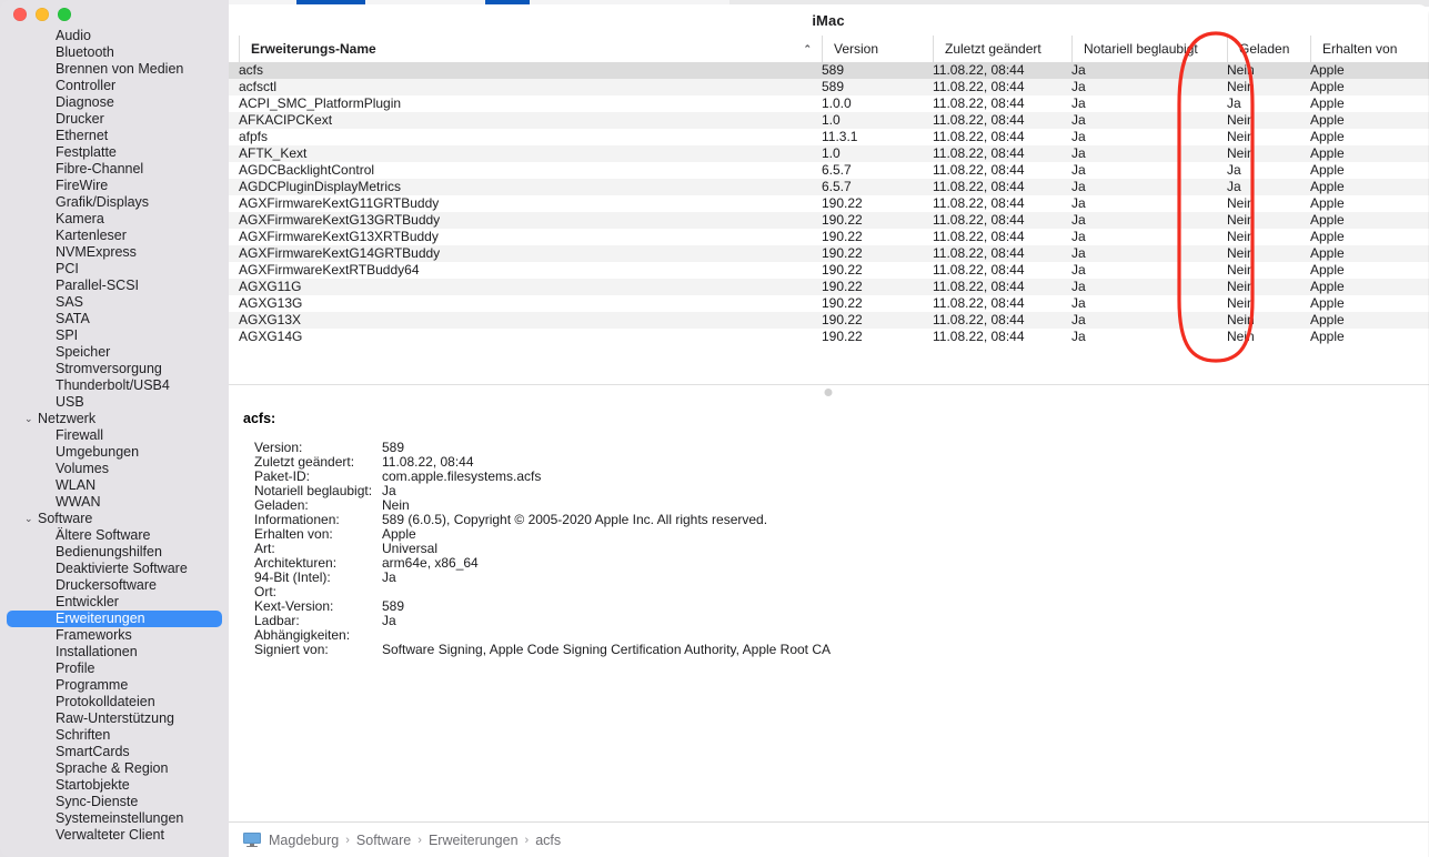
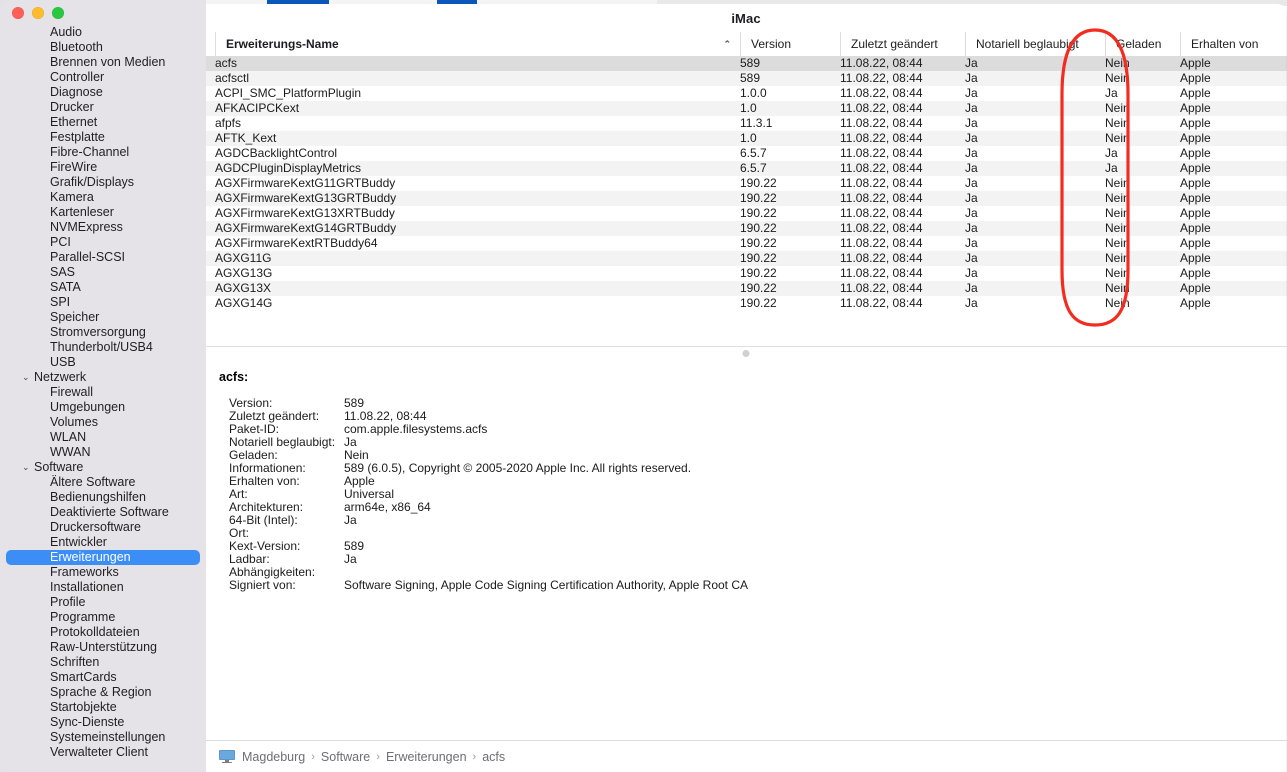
  iMac
  Erweiterungs-Name
  ⌃
  Version
  Zuletzt geändert
  Notariell beglaubit
  Geladen
  Erhalten von
  acfs
  589
  11.08.22, 08:44
  Ja
  Nei
  Apple
  acfsctl
  589
  11.08.22, 08:44
  Ja
  Nei
  Apple
  ACPI_SMC_PlatformPlugin
  1.0.0
  11.08.22, 08:44
  Ja
  Ja
  Apple
  AFKACIPCKext
  1.0
  11.08.22, 08:44
  Ja
  Nein
  Apple
  afpfs
  11.3.1
  11.08.22, 08:44
  Ja
  Nein
  Apple
  AFTK_Kext
  1.0
  11.08.22, 08:44
  Ja
  Nein
  Apple
  AGDCBacklightControl
  6.5.7
  11.08.22, 08:44
  Ja
  Ja
  Apple
  AGDCPluginDisplayMetrics
  6.5.7
  11.08.22, 08:44
  Ja
  Ja
  Apple
  AGXFirmwareKextG11GRTBuddy
  190.22
  11.08.22, 08:44
  Ja
  Nein
  Apple
  AGXFirmwareKextG13GRTBuddy
  190.22
  11.08.22, 08:44
  Ja
  Nein
  Apple
  AGXFirmwareKextG13XRTBuddy
  190.22
  11.08.22, 08:44
  Ja
  Nein
  Apple
  AGXFirmwareKextG14GRTBuddy
  190.22
  11.08.22, 08:44
  Ja
  Nein
  Apple
  AGXFirmwareKextRTBuddy64
  190.22
  11.08.22, 08:44
  Ja
  Nein
  Apple
  AGXG11G
  190.22
  11.08.22, 08:44
  Ja
  Nein
  Apple
  AGXG13G
  190.22
  11.08.22, 08:44
  Ja
  Nein
  Apple
  AGXG13X
  190.22
  11.08.22, 08:44
  Ja
  Nei
  Apple
  AGXG14G
  190.22
  11.08.22, 08:44
  Ja
  Nein
  Apple
  acfs:
  Version:
  589
  Zuletzt geändert:
  11.08.22, 08:44
  Paket-ID:
  com.apple.filesystems.acfs
  Notariell beglaubigt:
  Ja
  Geladen:
  Nein
  Informationen:
  589 (6.0.5), Copyright © 2005-2020 Apple Inc. All rights reserved.
  Erhalten von:
  Apple
  Art:
  Universal
  Architekturen:
  arm64e, x86_64
- 94-Bit (Intel):
+ 64-Bit (Intel):
  Ja
  Ort:
  Kext-Version:
  589
  Ladbar:
  Ja
  Abhängigkeiten:
  Signiert von:
  Software Signing, Apple Code Signing Certification Authority, Apple Root CA
  Magdeburg
  ›
  Software
  ›
  Erweiterungen
  ›
  acfs
  Audio
  Bluetooth
  Brennen von Medien
  Controller
  Diagnose
  Drucker
  Ethernet
  Festplatte
  Fibre-Channel
  FireWire
  Grafik/Displays
  Kamera
  Kartenleser
  NVMExpress
  PCI
  Parallel-SCSI
  SAS
  SATA
  SPI
  Speicher
  Stromversorgung
  Thunderbolt/USB4
  USB
  ⌄
  Netzwerk
  Firewall
  Umgebungen
  Volumes
  WLAN
  WWAN
  ⌄
  Software
  Ältere Software
  Bedienungshilfen
  Deaktivierte Software
  Druckersoftware
  Entwickler
  Erweiterungen
  Frameworks
  Installationen
  Profile
  Programme
  Protokolldateien
  Raw-Unterstützung
  Schriften
  SmartCards
  Sprache & Region
  Startobjekte
  Sync-Dienste
  Systemeinstellungen
  Verwalteter Client
